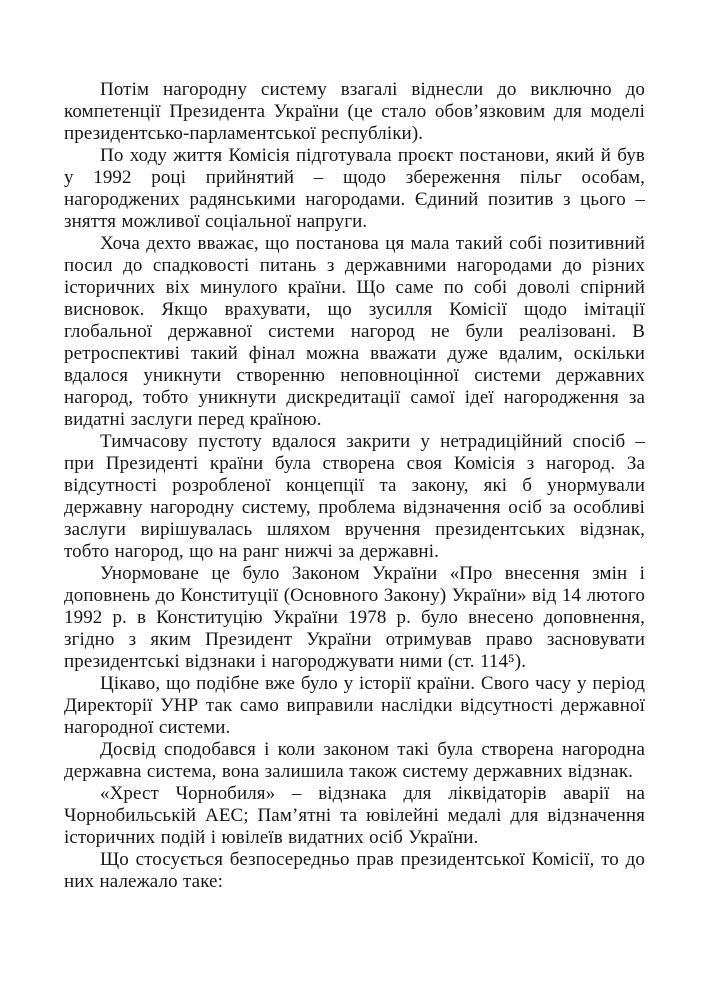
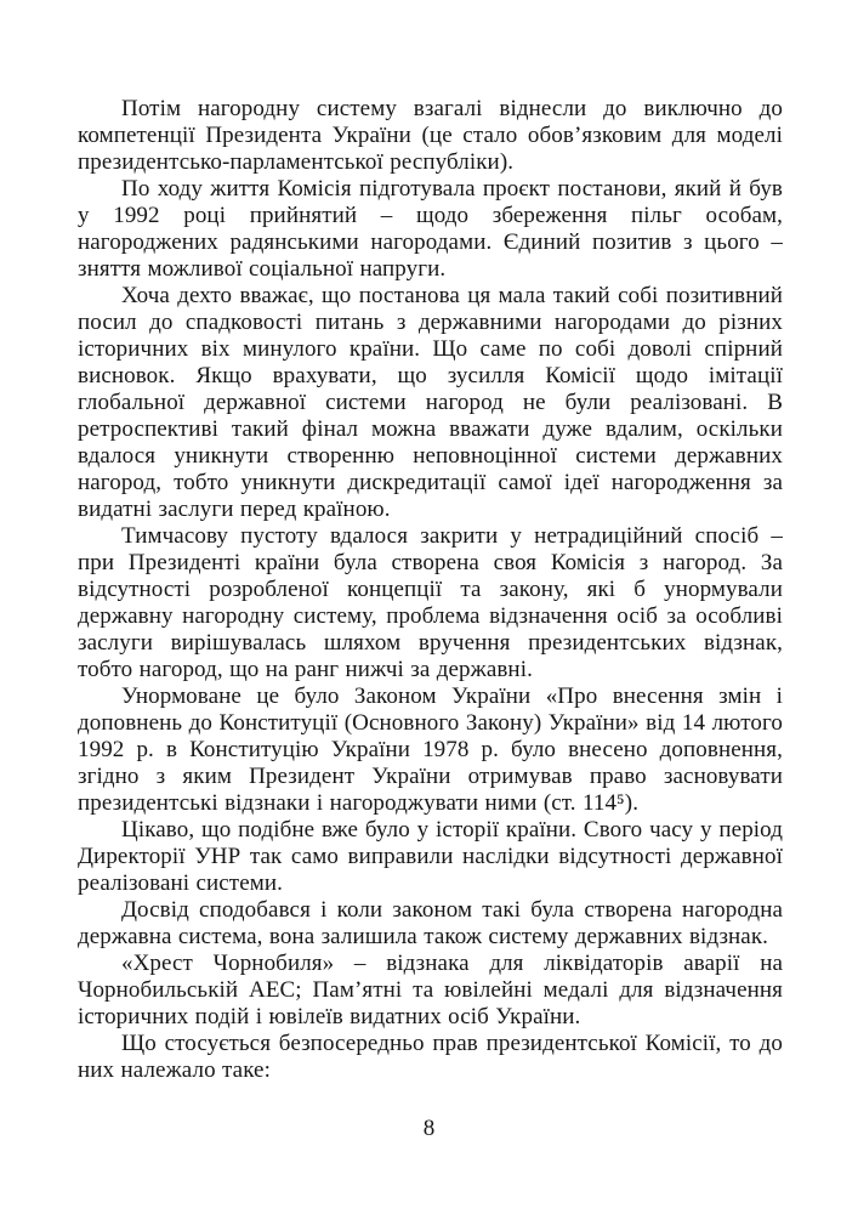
  Потім нагородну систему взагалі віднесли до виключно до компетенції Президента України (це стало обов’язковим для моделі президентсько-парламентської республіки).
  По ходу життя Комісія підготувала проєкт постанови, який й був у 1992 році прийнятий – щодо збереження пільг особам, нагороджених радянськими нагородами. Єдиний позитив з цього – зняття можливої соціальної напруги.
  Хоча дехто вважає, що постанова ця мала такий собі позитивний посил до спадковості питань з державними нагородами до різних історичних віх минулого країни. Що саме по собі доволі спірний висновок. Якщо врахувати, що зусилля Комісії щодо імітації глобальної державної системи нагород не були реалізовані. В ретроспективі такий фінал можна вважати дуже вдалим, оскільки вдалося уникнути створенню неповноцінної системи державних нагород, тобто уникнути дискредитації самої ідеї нагородження за видатні заслуги перед країною.
  Тимчасову пустоту вдалося закрити у нетрадиційний спосіб – при Президенті країни була створена своя Комісія з нагород. За відсутності розробленої концепції та закону, які б унормували державну нагородну систему, проблема відзначення осіб за особливі заслуги вирішувалась шляхом вручення президентських відзнак, тобто нагород, що на ранг нижчі за державні.
  Унормоване це було Законом України «Про внесення змін і доповнень до Конституції (Основного Закону) України» від 14 лютого 1992 р. в Конституцію України 1978 р. було внесено доповнення, згідно з яким Президент України отримував право засновувати президентські відзнаки і нагороджувати ними (ст. 114⁵).
- Цікаво, що подібне вже було у історії країни. Свого часу у період Директорії УНР так само виправили наслідки відсутності державної нагородної системи.
+ Цікаво, що подібне вже було у історії країни. Свого часу у період Директорії УНР так само виправили наслідки відсутності державної реалізовані системи.
  Досвід сподобався і коли законом такі була створена нагородна державна система, вона залишила також систему державних відзнак.
  «Хрест Чорнобиля» – відзнака для ліквідаторів аварії на Чорнобильській АЕС; Пам’ятні та ювілейні медалі для відзначення історичних подій і ювілеїв видатних осіб України.
  Що стосується безпосередньо прав президентської Комісії, то до них належало таке:
+ 8
